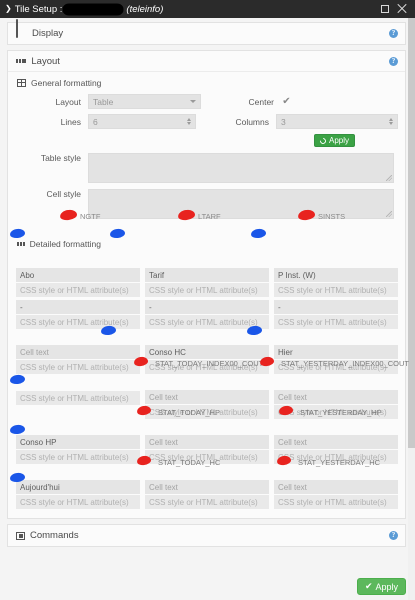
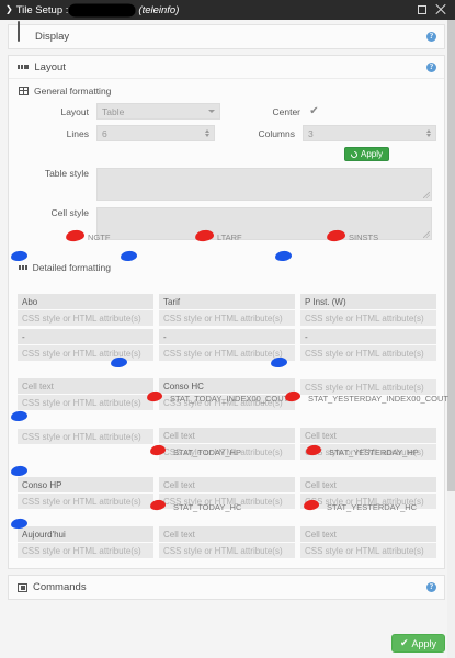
  ❯
  Tile Setup :
  (teleinfo)
  Display
  ?
  Layout
  ?
  General formatting
  Layout
  Table
  Center
  ✔
  Lines
  6
  Columns
  3
  Apply
  Table style
  Cell style
  Detailed formatting
  Abo
  CSS style or HTML attribute(s)
  Tarif
  CSS style or HTML attribute(s)
  P Inst. (W)
  CSS style or HTML attribute(s)
  -
  CSS style or HTML attribute(s)
  -
  CSS style or HTML attribute(s)
  -
  CSS style or HTML attribute(s)
  Cell text
  CSS style or HTML attribute(s)
  Conso HC
  CSS style or HTML attribute(s)
- Hier
  CSS style or HTML attribute(s)
  CSS style or HTML attribute(s)
  Cell text
  CSS style or HTML attribute(s)
  Cell text
  style or HTML attribute(s)
  Conso HP
  CSS style or HTML attribute(s)
  Cell text
  CSS style or HTML attribute(s)
  Cell text
  S style or HTML attribute(s)
  Aujourd'hui
  CSS style or HTML attribute(s)
  Cell text
  CSS style or HTML attribute(s)
  Cell text
  CSS style or HTML attribute(s)
  Commands
  ?
  ✔
  Apply
  NGTF
  LTARF
  SINSTS
  STAT_TODAY_INDEX00_COU
  STAT_YESTERDAY_INDEX00_COUT
  STAT_TODAY_HP
  STAT_YESTERDAY_HP
  STAT_TODAY_HC
  STAT_YESTERDAY_HC
